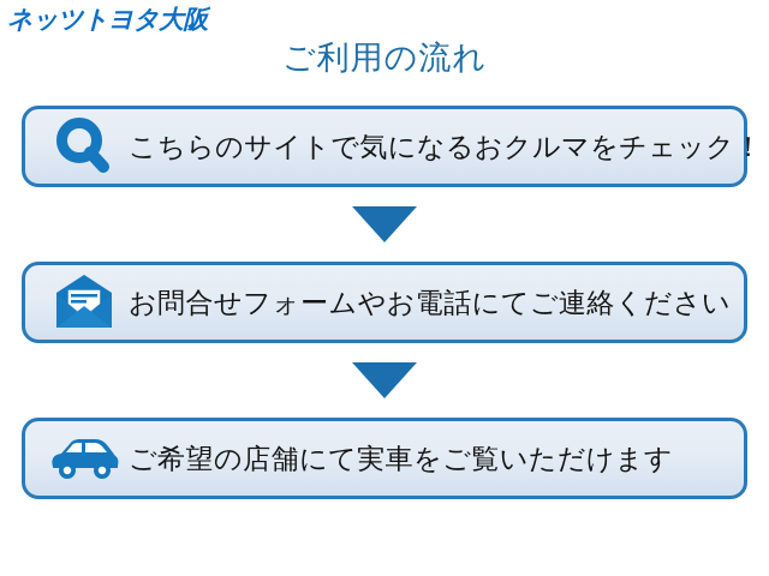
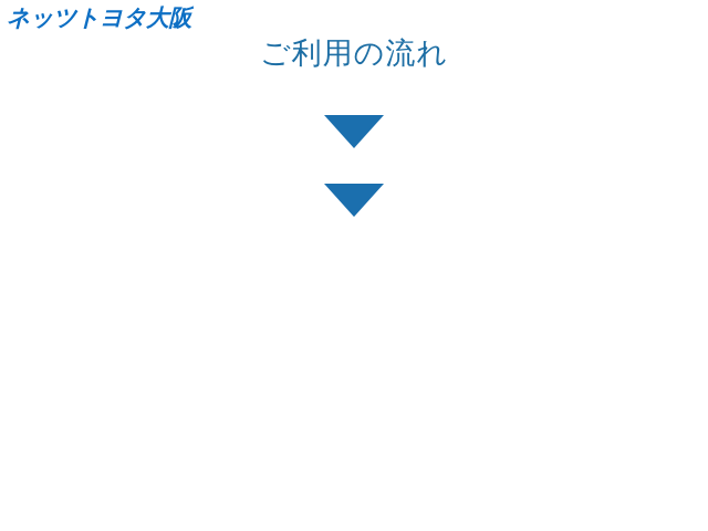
  ネッツトヨタ大阪
  ご利用の流れ
- こちらのサイトで気になるおクルマをチェック！
- お問合せフォームやお電話にてご連絡ください
- ご希望の店舗にて実車をご覧いただけます
